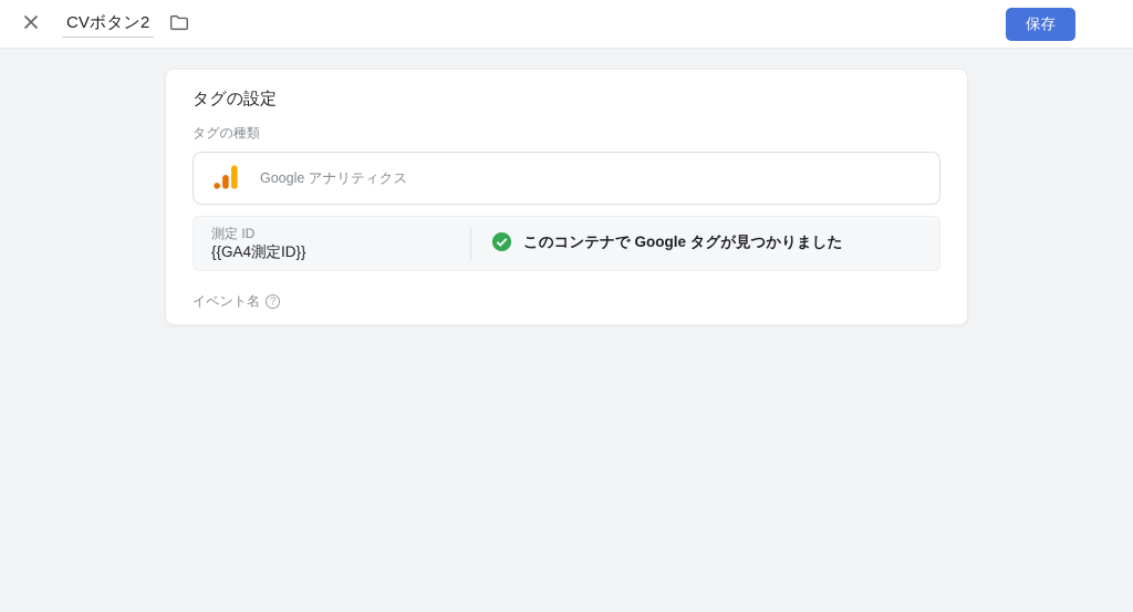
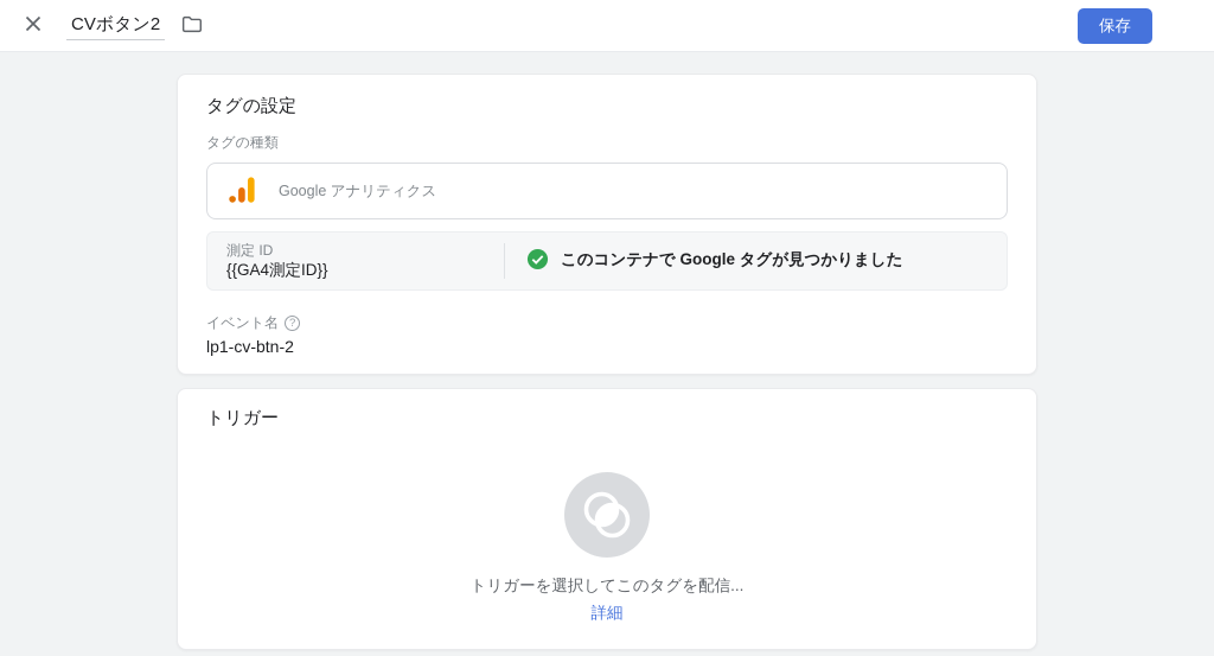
  CVボタン2
  保存
  タグの設定
  タグの種類
  Google アナリティクス
  測定 ID
  {{GA4測定ID}}
  このコンテナで Google タグが見つかりました
  イベント名
  ?
+ lp1-cv-btn-2
+ トリガー
+ トリガーを選択してこのタグを配信...
+ 詳細
